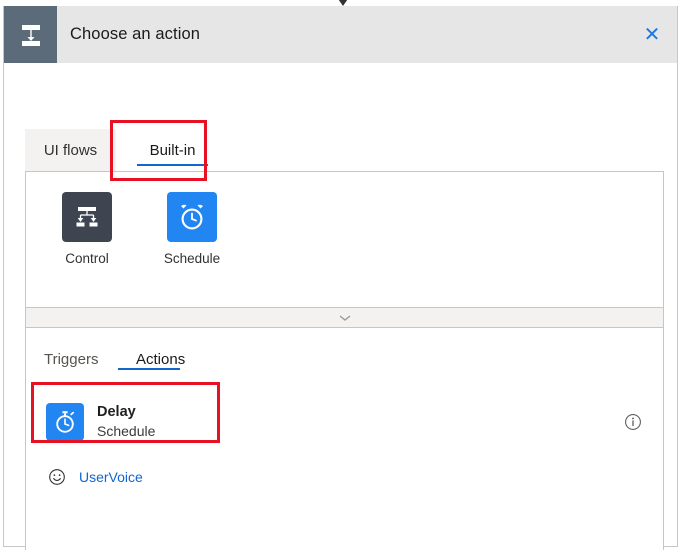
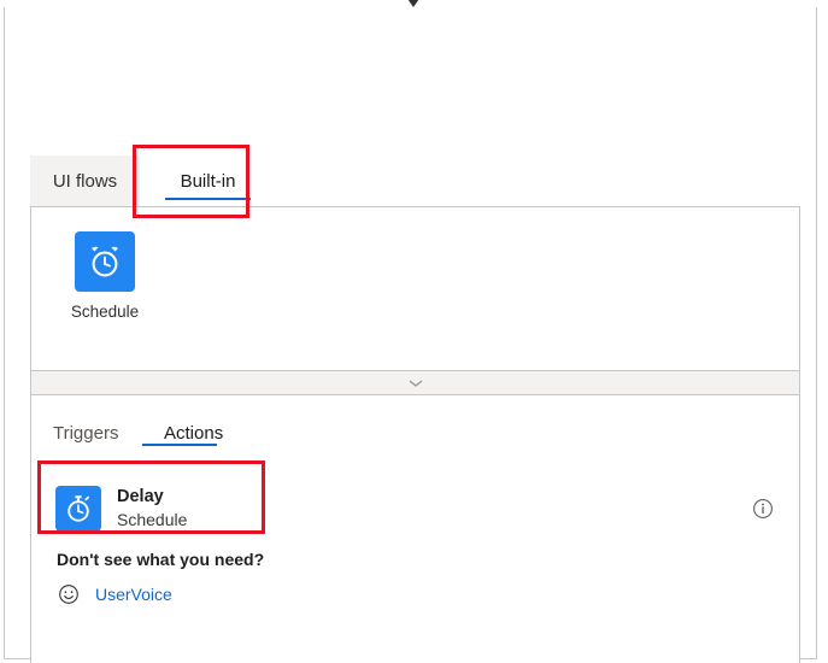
- Choose an action
- ✕
  UI flows
  Built-in
- Control
  Schedule
  Triggers
  Actions
  Delay
  Schedule
+ Don't see what you need?
  UserVoice
